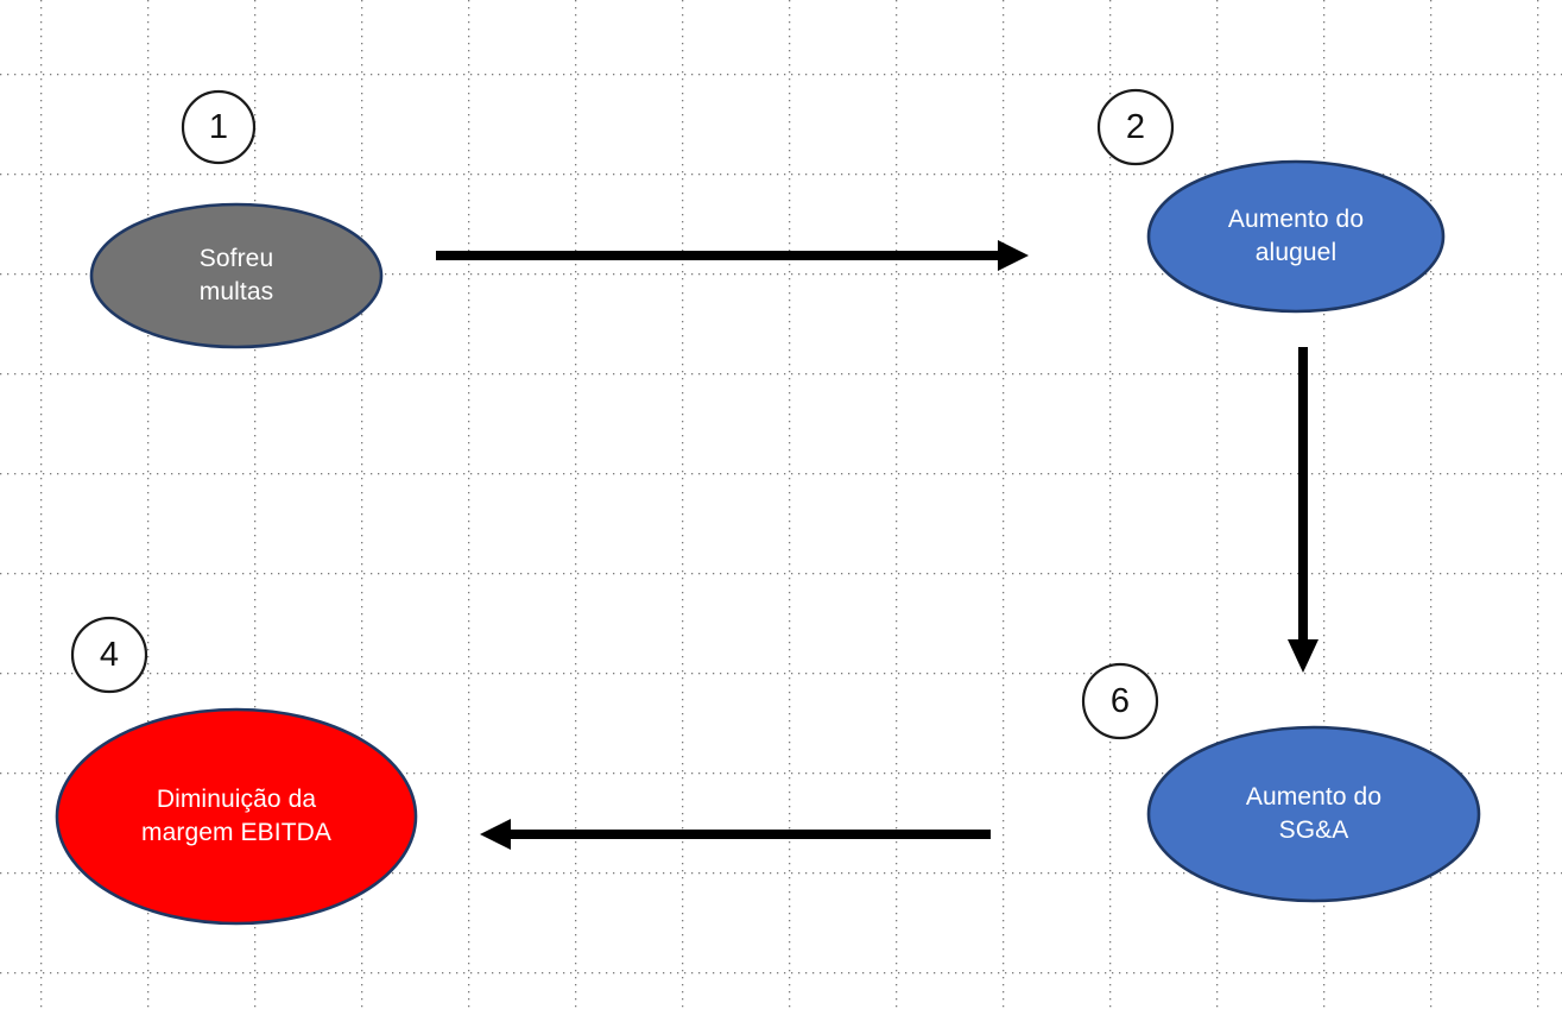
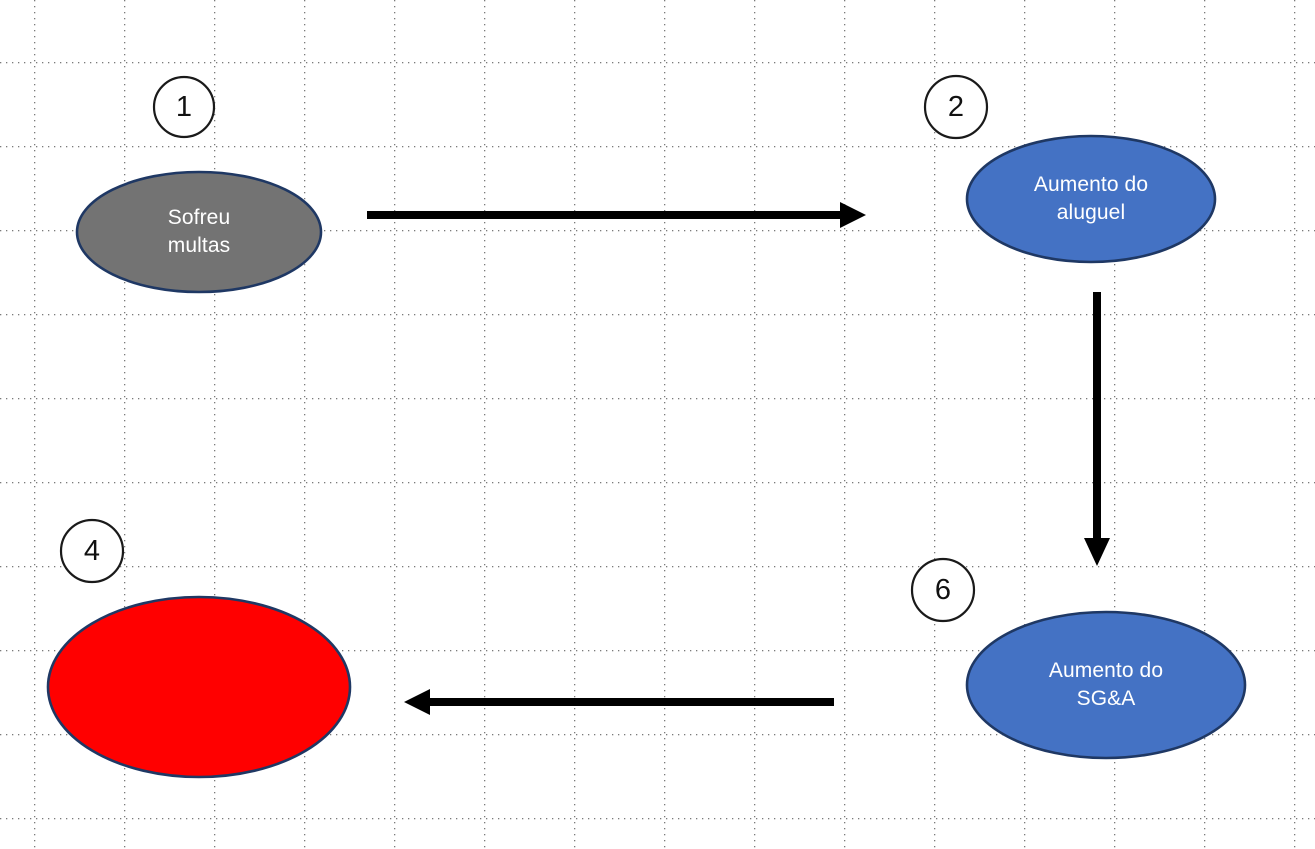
  Sofreu
  multas
  Aumento do
  aluguel
  Aumento do
  SG&A
- Diminuição da
- margem EBITDA
  1
  2
  6
  4
